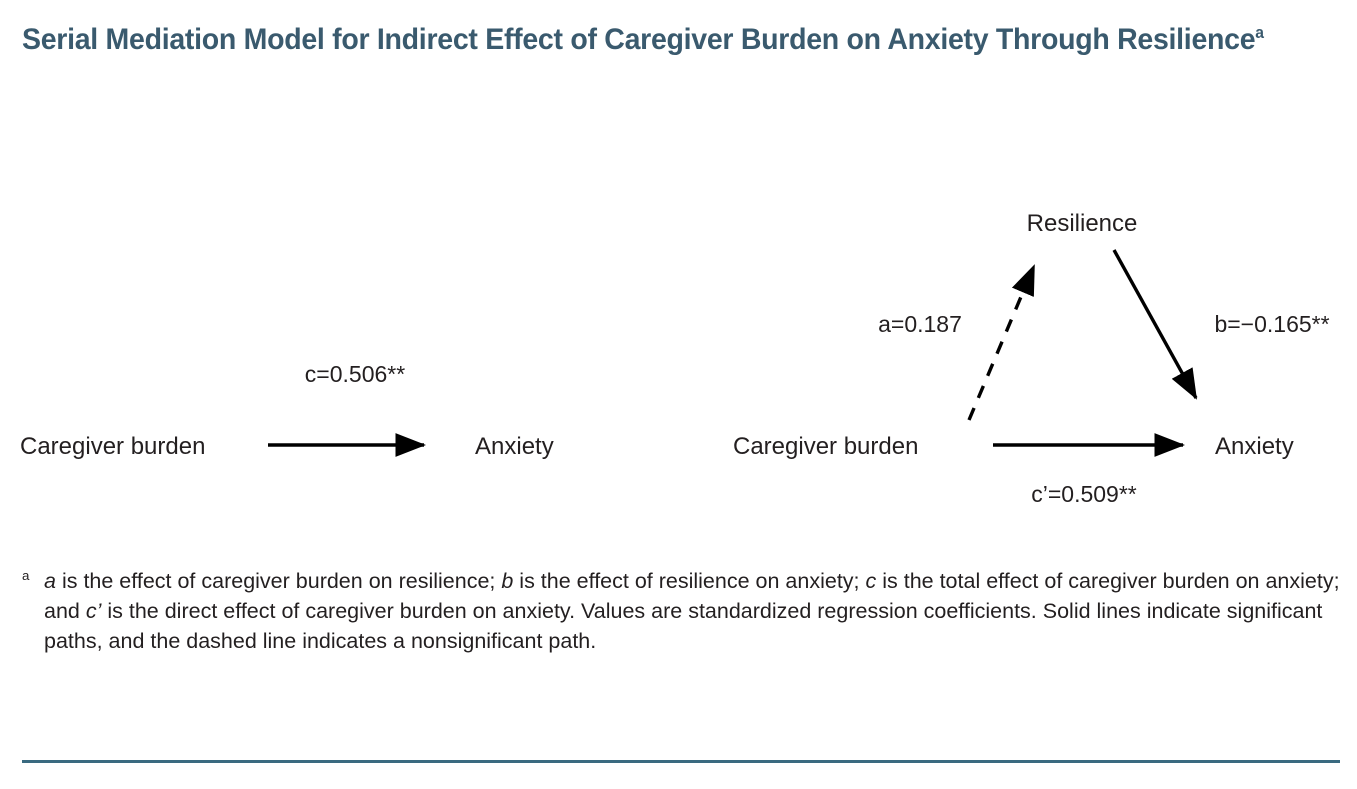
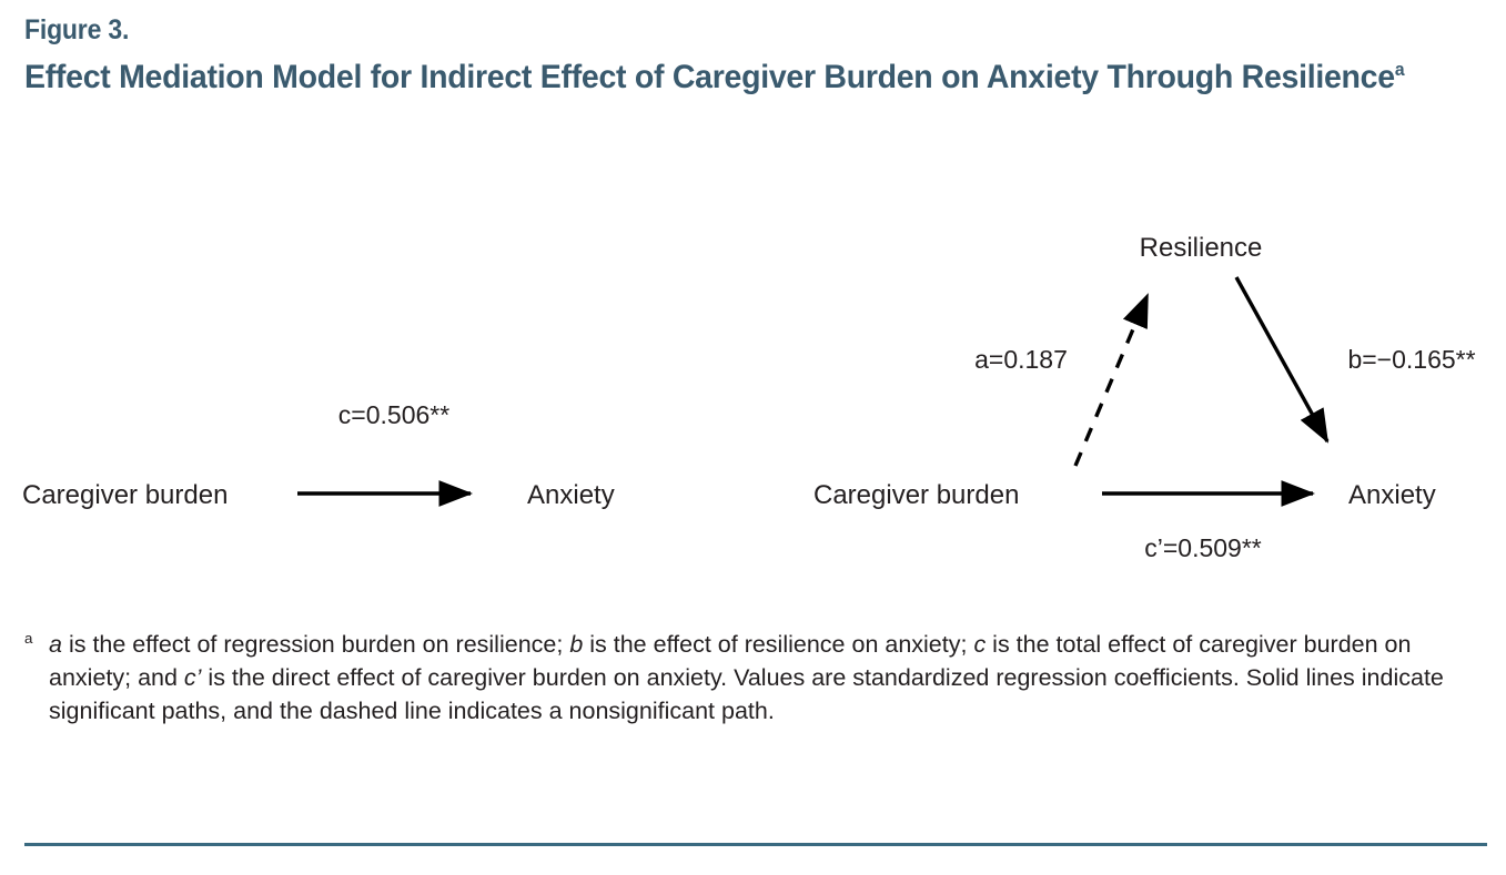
+ Figure 3.
- Serial Mediation Model for Indirect Effect of Caregiver Burden on Anxiety Through Resiliencea
+ Effect Mediation Model for Indirect Effect of Caregiver Burden on Anxiety Through Resiliencea
  c=0.506**
  Caregiver burden
  Anxiety
  Resilience
  a=0.187
  b=−0.165**
  c’=0.509**
  Caregiver burden
  Anxiety
- a a is the effect of caregiver burden on resilience; b is the effect of resilience on anxiety; c is the total effect of caregiver burden on anxiety; and c’ is the direct effect of caregiver burden on anxiety. Values are standardized regression coefficients. Solid lines indicate significant paths, and the dashed line indicates a nonsignificant path.
+ a a is the effect of regression burden on resilience; b is the effect of resilience on anxiety; c is the total effect of caregiver burden on anxiety; and c’ is the direct effect of caregiver burden on anxiety. Values are standardized regression coefficients. Solid lines indicate significant paths, and the dashed line indicates a nonsignificant path.
